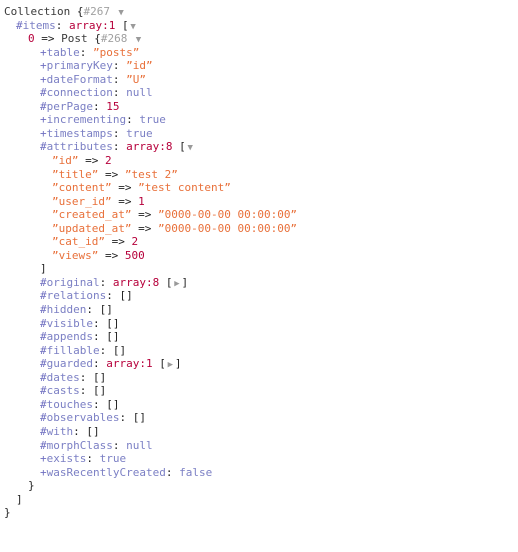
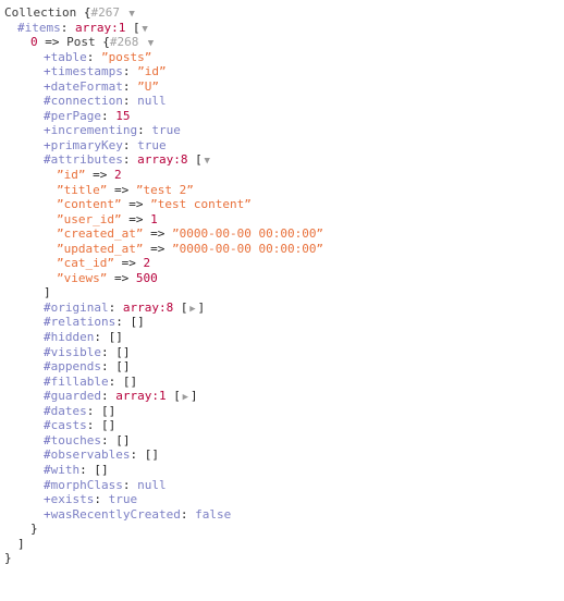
  Collection {#267 ▼
  #items: array:1 [ ▼
  0 => Post {#268 ▼
  +table: ”posts”
- +primaryKey: ”id”
+ +timestamps: ”id”
  +dateFormat: ”U”
  #connection: null
  #perPage: 15
  +incrementing: true
- +timestamps: true
+ +primaryKey: true
  #attributes: array:8 [ ▼
  ”id” => 2
  ”title” => ”test 2”
  ”content” => ”test content”
  ”user_id” => 1
  ”created_at” => ”0000-00-00 00:00:00”
  ”updated_at” => ”0000-00-00 00:00:00”
  ”cat_id” => 2
  ”views” => 500
  ]
  #original: array:8 [ ▶ ]
  #relations: []
  #hidden: []
  #visible: []
  #appends: []
  #fillable: []
  #guarded: array:1 [ ▶ ]
  #dates: []
  #casts: []
  #touches: []
  #observables: []
  #with: []
  #morphClass: null
  +exists: true
  +wasRecentlyCreated: false
  }
  ]
  }
